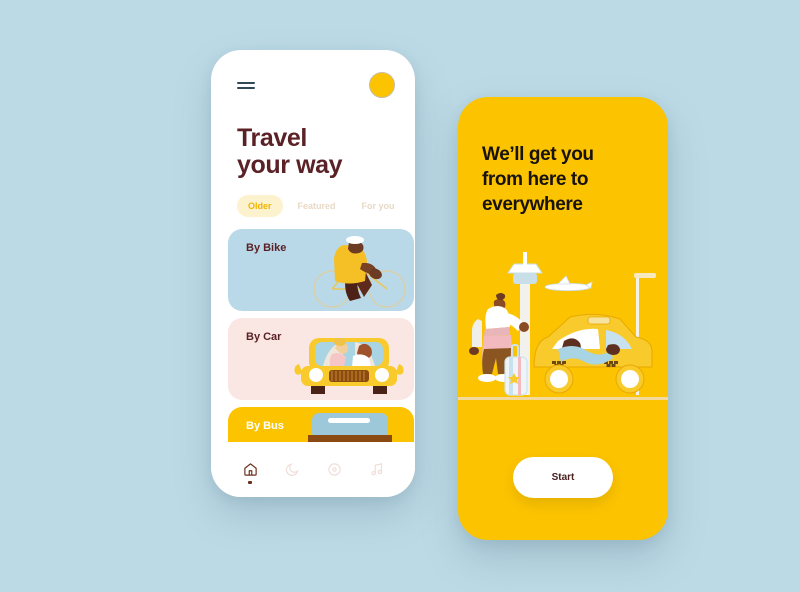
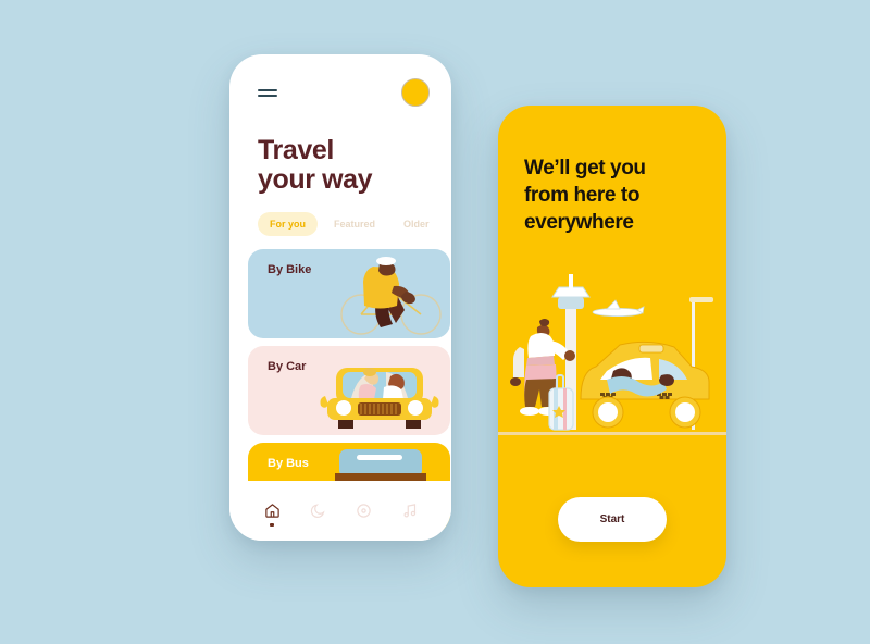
  Travel
  your way
- Older
+ For you
  Featured
- For you
+ Older
  By Bike
  By Car
  By Bus
  We’ll get you
  from here to
  everywhere
  Start
